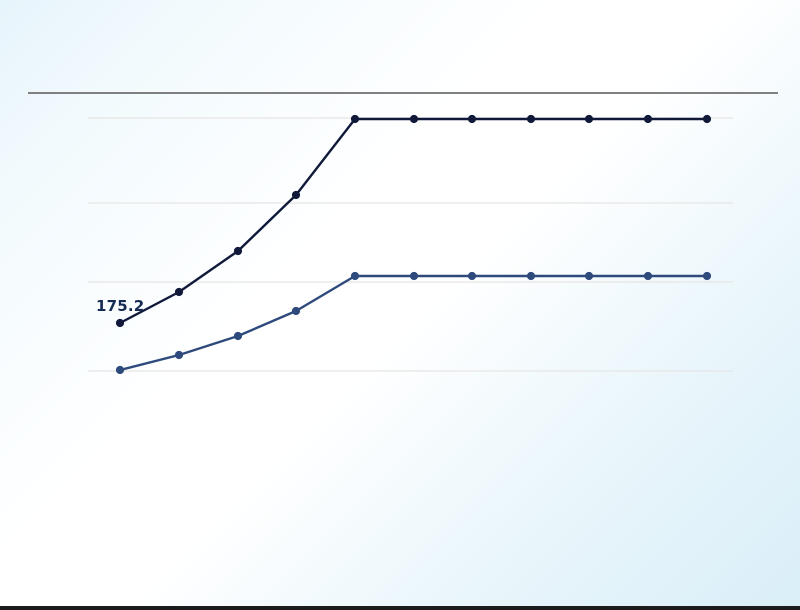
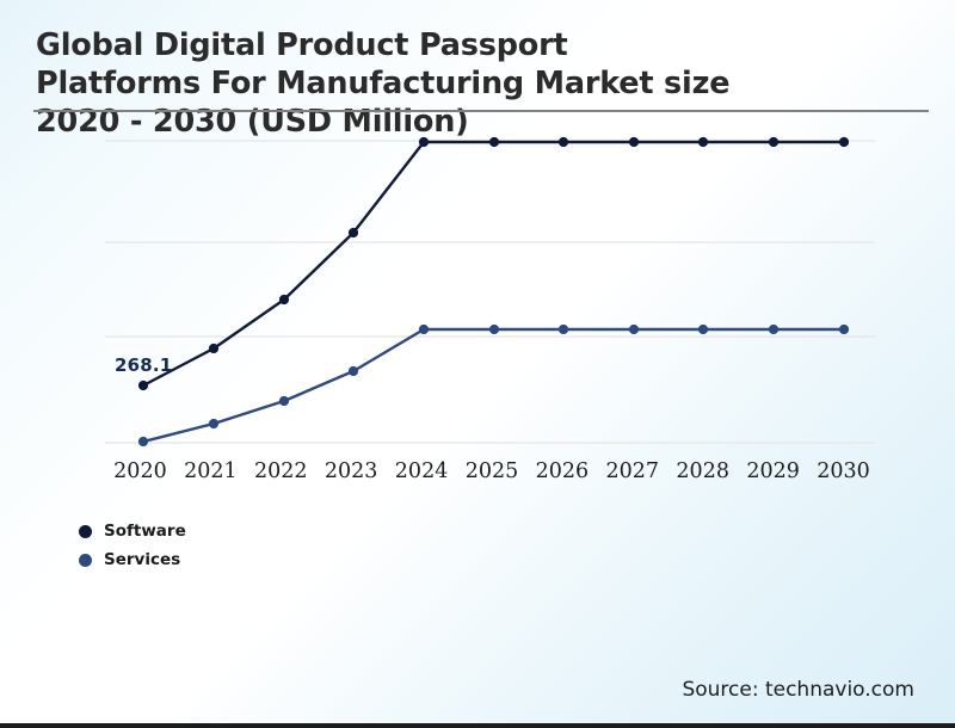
+ Global Digital Product Passport
+ Platforms For Manufacturing Market size
+ 2020 - 2030 (USD Million)
- 175.2
+ 268.1
+ 2020
+ 2021
+ 2022
+ 2023
+ 2024
+ 2025
+ 2026
+ 2027
+ 2028
+ 2029
+ 2030
+ Software
+ Services
+ Source: technavio.com
